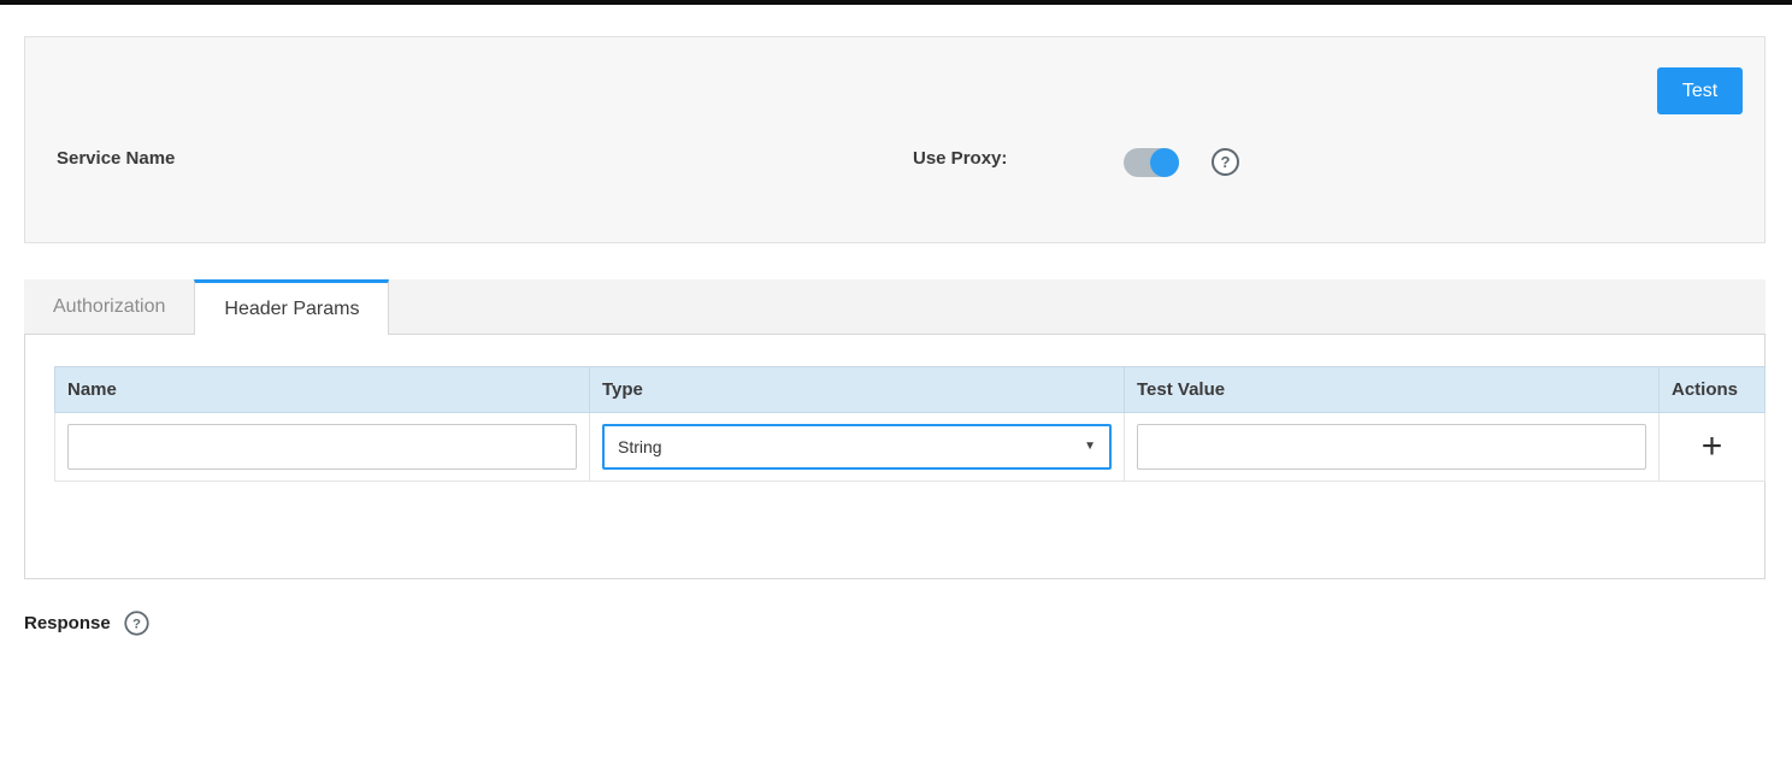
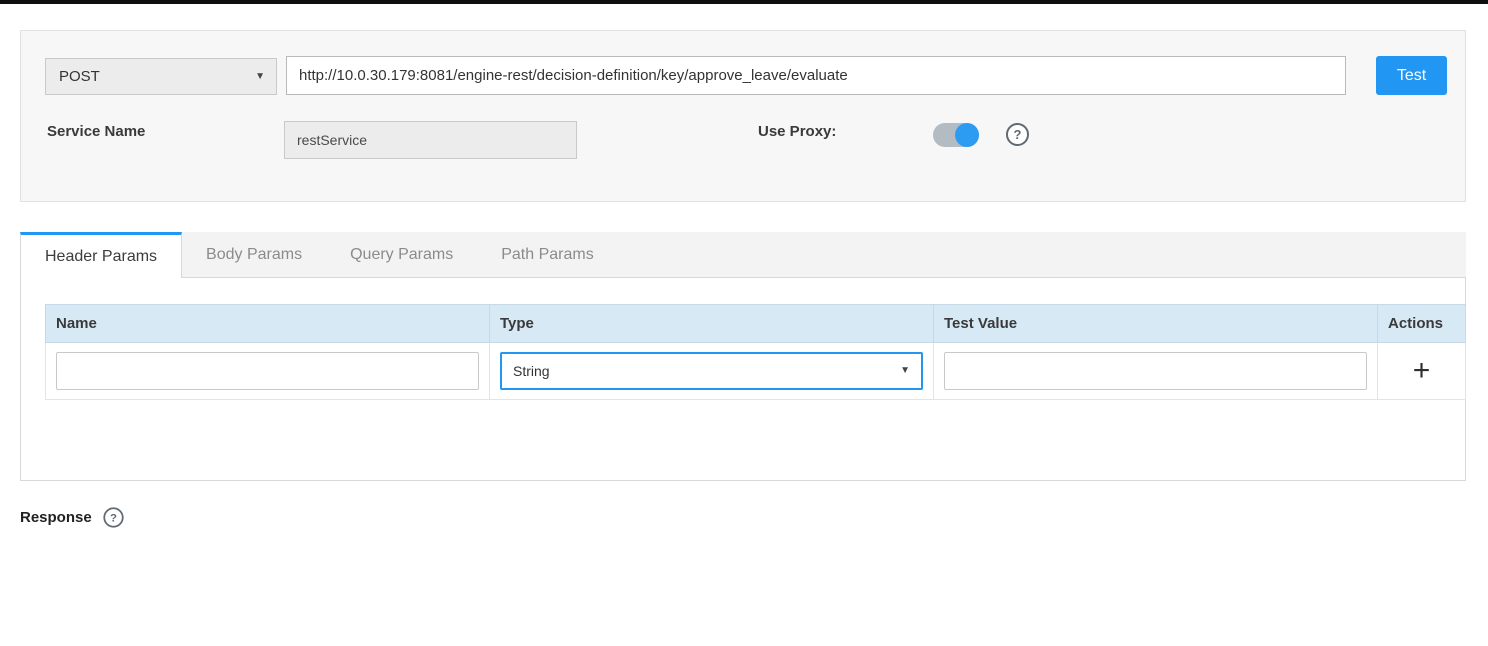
+ POST
+ ▼
+ http://10.0.30.179:8081/engine-rest/decision-definition/key/approve_leave/evaluate
  Test
  Service Name
+ restService
  Use Proxy:
  ?
- Authorization
  Header Params
+ Body Params
+ Query Params
+ Path Params
  Name	Type	Test Value	Actions
  	String ▼		+
  Response
  ?
